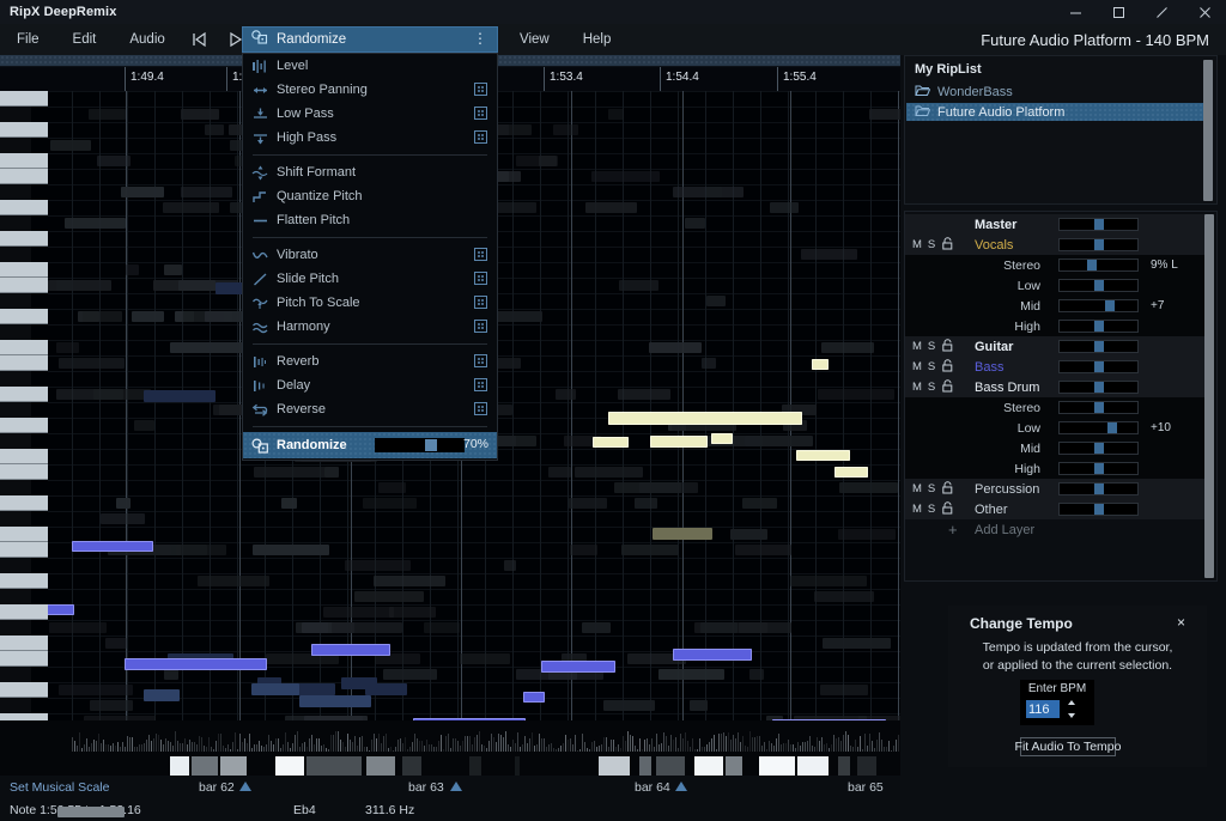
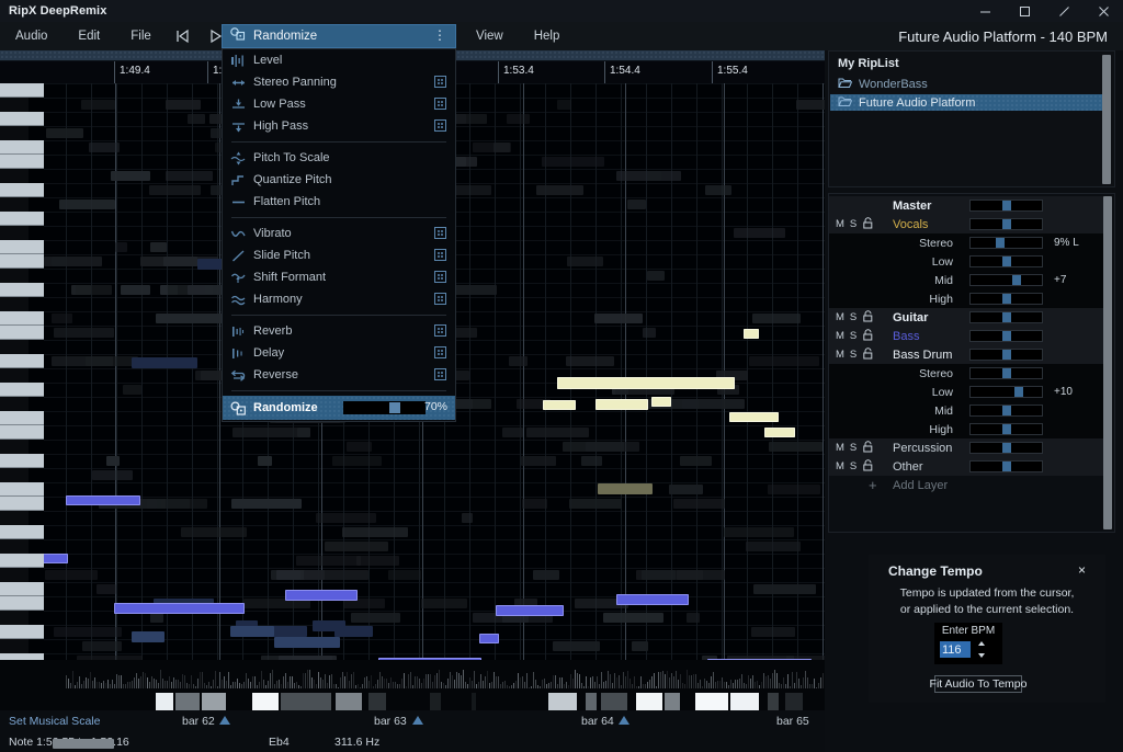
  RipX DeepRemix
- File
+ Audio
  Edit
- Audio
+ File
  View
  Help
  Randomize
  ⋮
  Future Audio Platform - 140 BPM
  1:49.4
  1:53.4
  1:54.4
  1:55.4
  Set Musical Scale
  bar 62
  bar 63
  bar 64
  bar 65
  Eb4
  311.6 Hz
  My RipList
  WonderBass
  Future Audio Platform
  Master
  M
  S
  Vocals
  Stereo
  9% L
  Low
  Mid
  +7
  High
  M
  S
  Guitar
  M
  S
  Bass
  M
  S
  Bass Drum
  Stereo
  Low
  +10
  Mid
  High
  M
  S
  Percussion
  M
  S
  Other
  +
  Add Layer
  Change Tempo
  ×
  Tempo is updated from the cursor,
  or applied to the current selection.
  Enter BPM
  116
  Fit Audio To Tempo
  Level
  Stereo Panning
  Low Pass
  High Pass
- Shift Formant
+ Pitch To Scale
  Quantize Pitch
  Flatten Pitch
  Vibrato
  Slide Pitch
- Pitch To Scale
+ Shift Formant
  Harmony
  Reverb
  Delay
  Reverse
  Randomize
  70%
